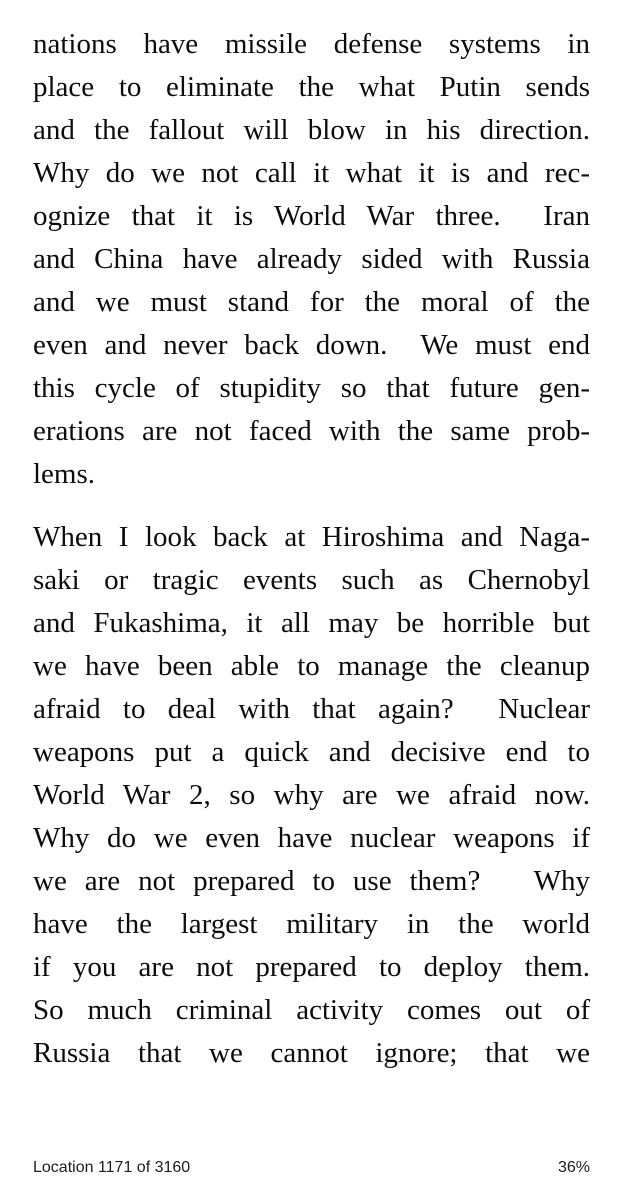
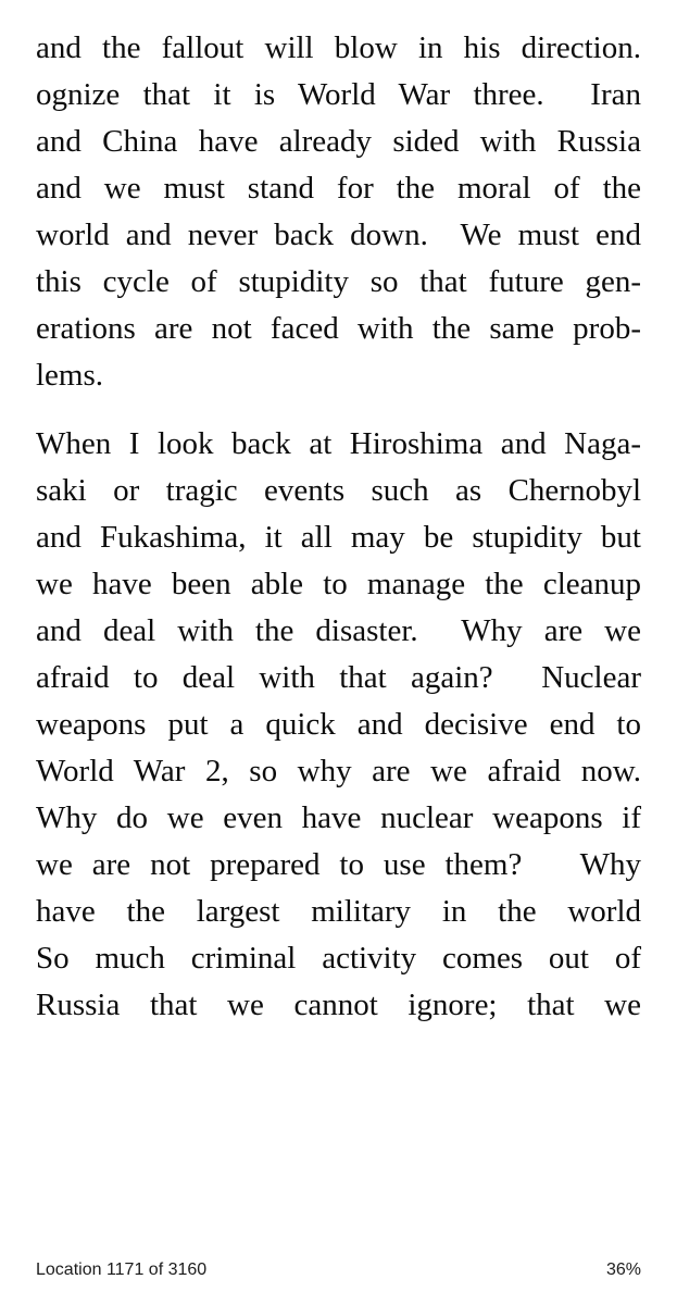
- nations have missile defense systems in
- place to eliminate the what Putin sends
  and the fallout will blow in his direction.
- Why do we not call it what it is and rec-
  ognize that it is World War three. Iran
  and China have already sided with Russia
  and we must stand for the moral of the
- even and never back down. We must end
+ world and never back down. We must end
  this cycle of stupidity so that future gen-
  erations are not faced with the same prob-
  lems.
  When I look back at Hiroshima and Naga-
  saki or tragic events such as Chernobyl
- and Fukashima, it all may be horrible but
+ and Fukashima, it all may be stupidity but
  we have been able to manage the cleanup
+ and deal with the disaster. Why are we
  afraid to deal with that again? Nuclear
  weapons put a quick and decisive end to
  World War 2, so why are we afraid now.
  Why do we even have nuclear weapons if
  we are not prepared to use them? Why
  have the largest military in the world
- if you are not prepared to deploy them.
  So much criminal activity comes out of
  Russia that we cannot ignore; that we
  Location 1171 of 3160
  36%
